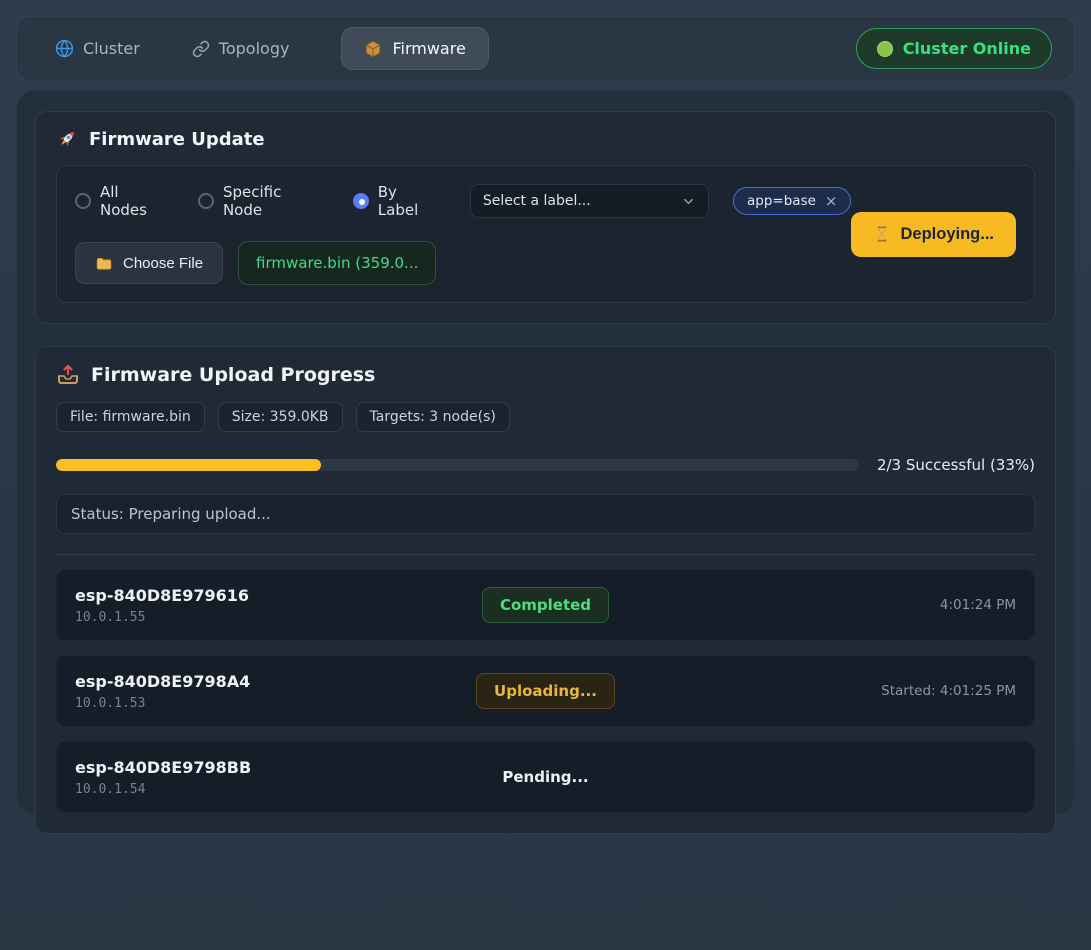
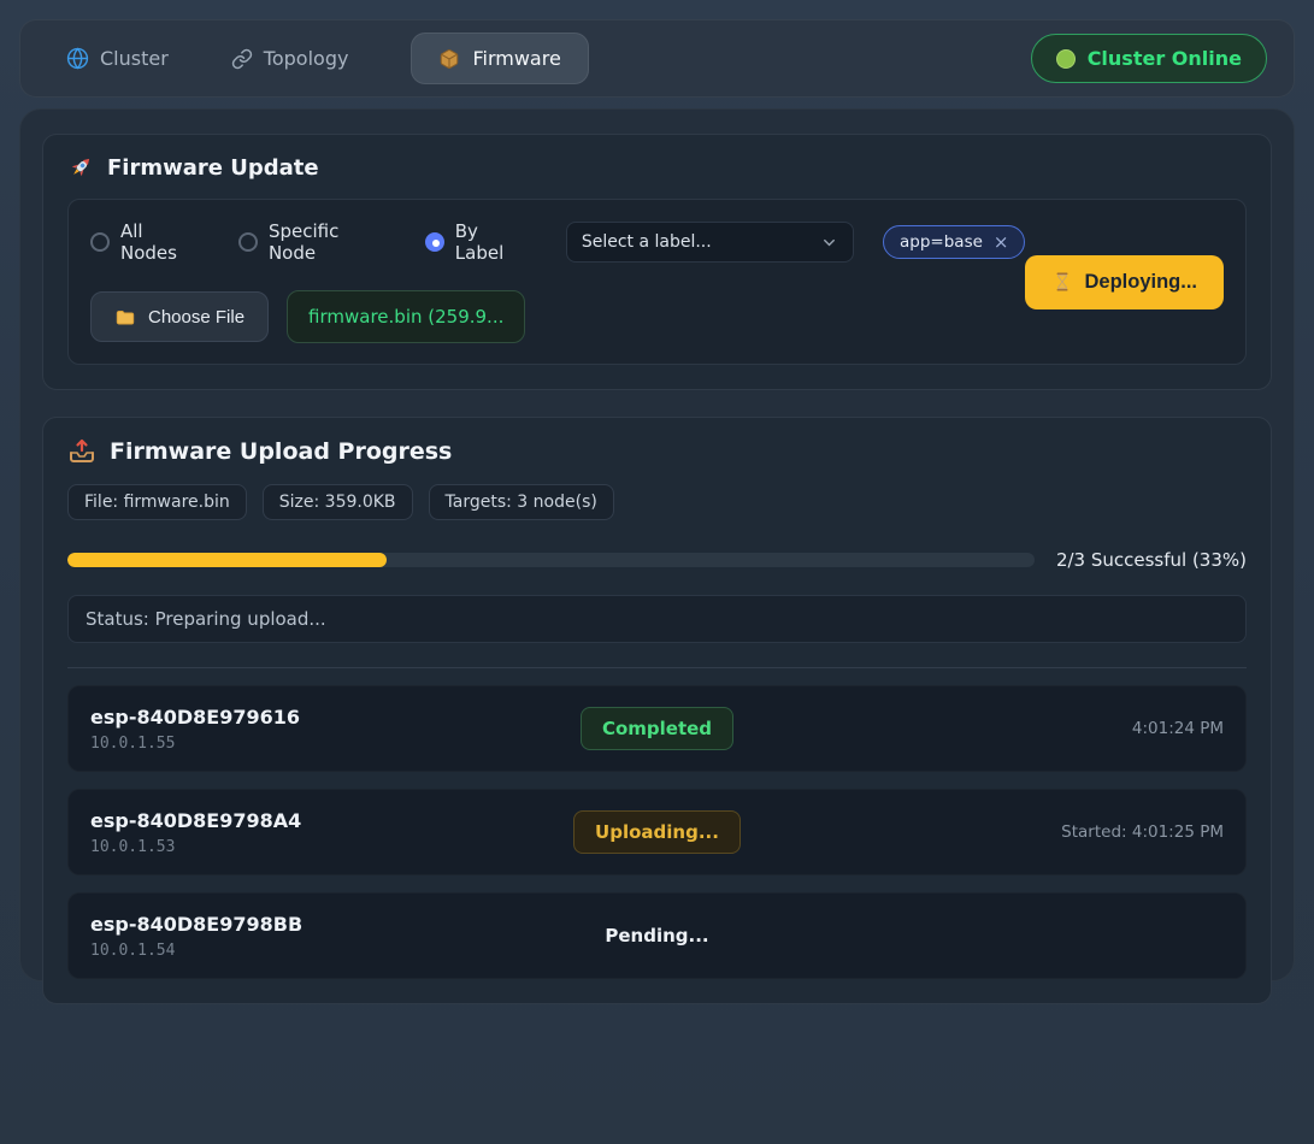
  Cluster
  Topology
  Firmware
  Cluster Online
  Firmware Update
  All Nodes
  Specific Node
  By Label
  Select a label...
  app=base
  ×
  Choose File
- firmware.bin (359.0...
+ firmware.bin (259.9...
  Deploying...
  Firmware Upload Progress
  File: firmware.bin
  Size: 359.0KB
  Targets: 3 node(s)
  2/3 Successful (33%)
  Status: Preparing upload...
  esp-840D8E979616
  10.0.1.55
  Completed
  4:01:24 PM
  esp-840D8E9798A4
  10.0.1.53
  Uploading...
  Started: 4:01:25 PM
  esp-840D8E9798BB
  10.0.1.54
  Pending...
